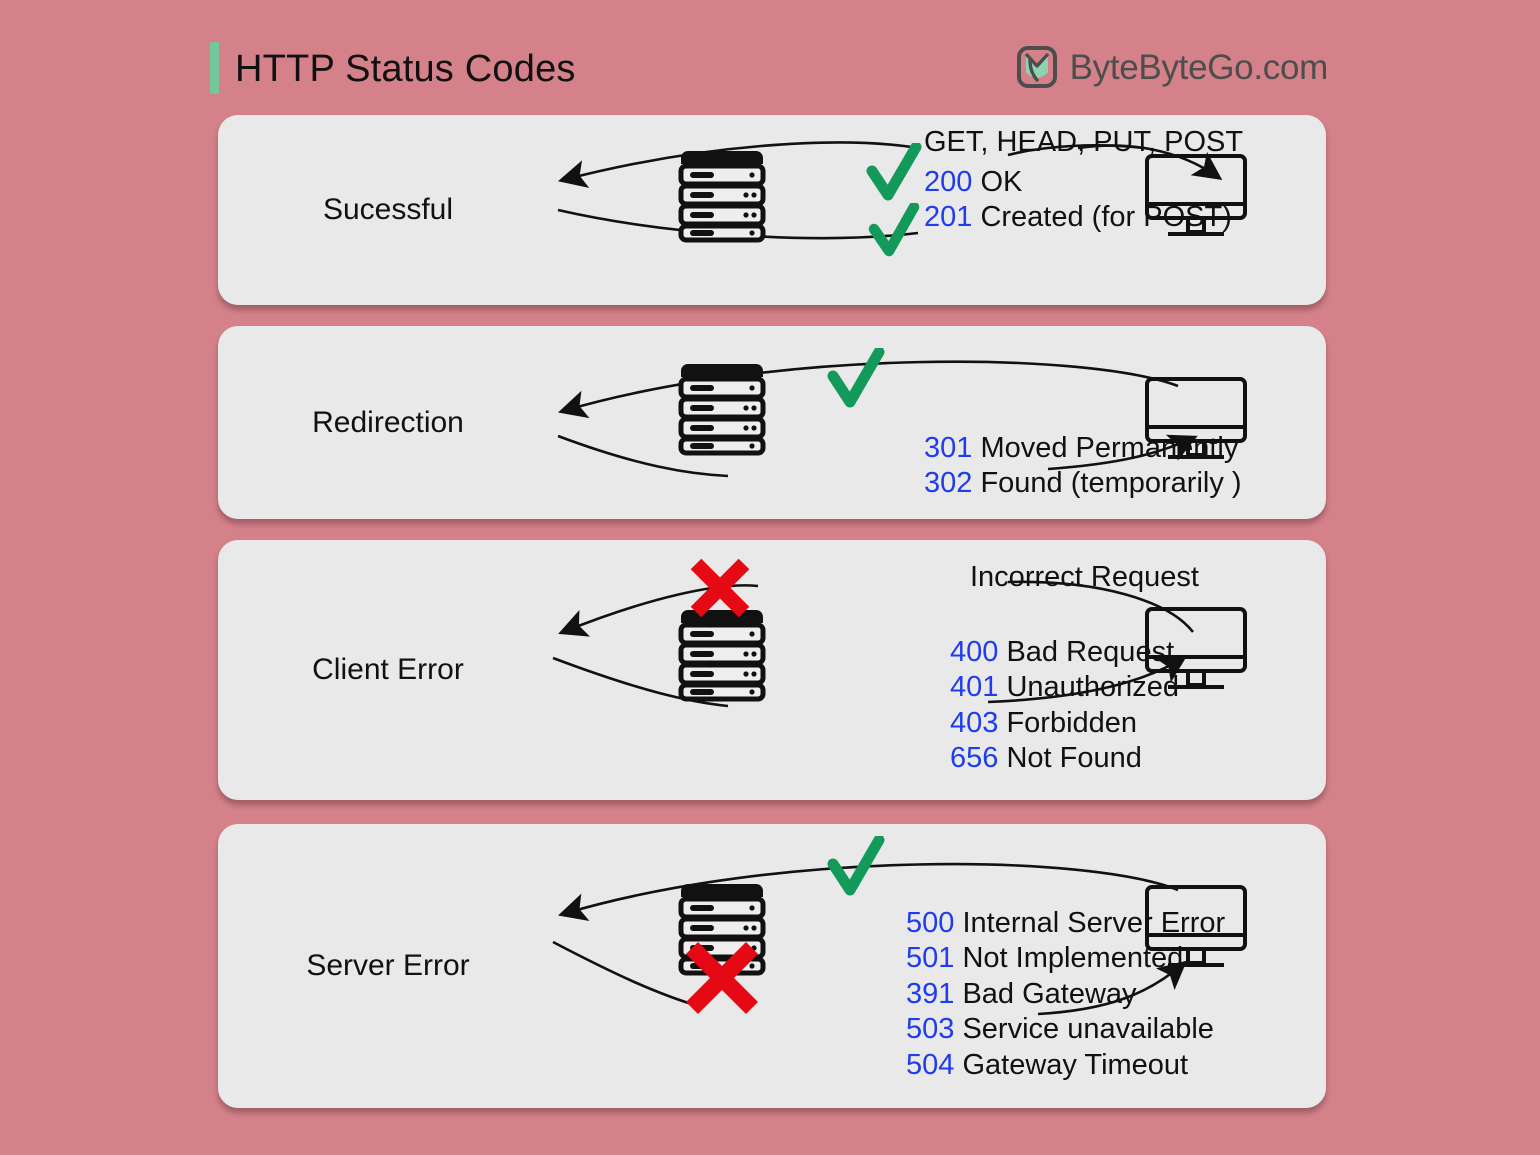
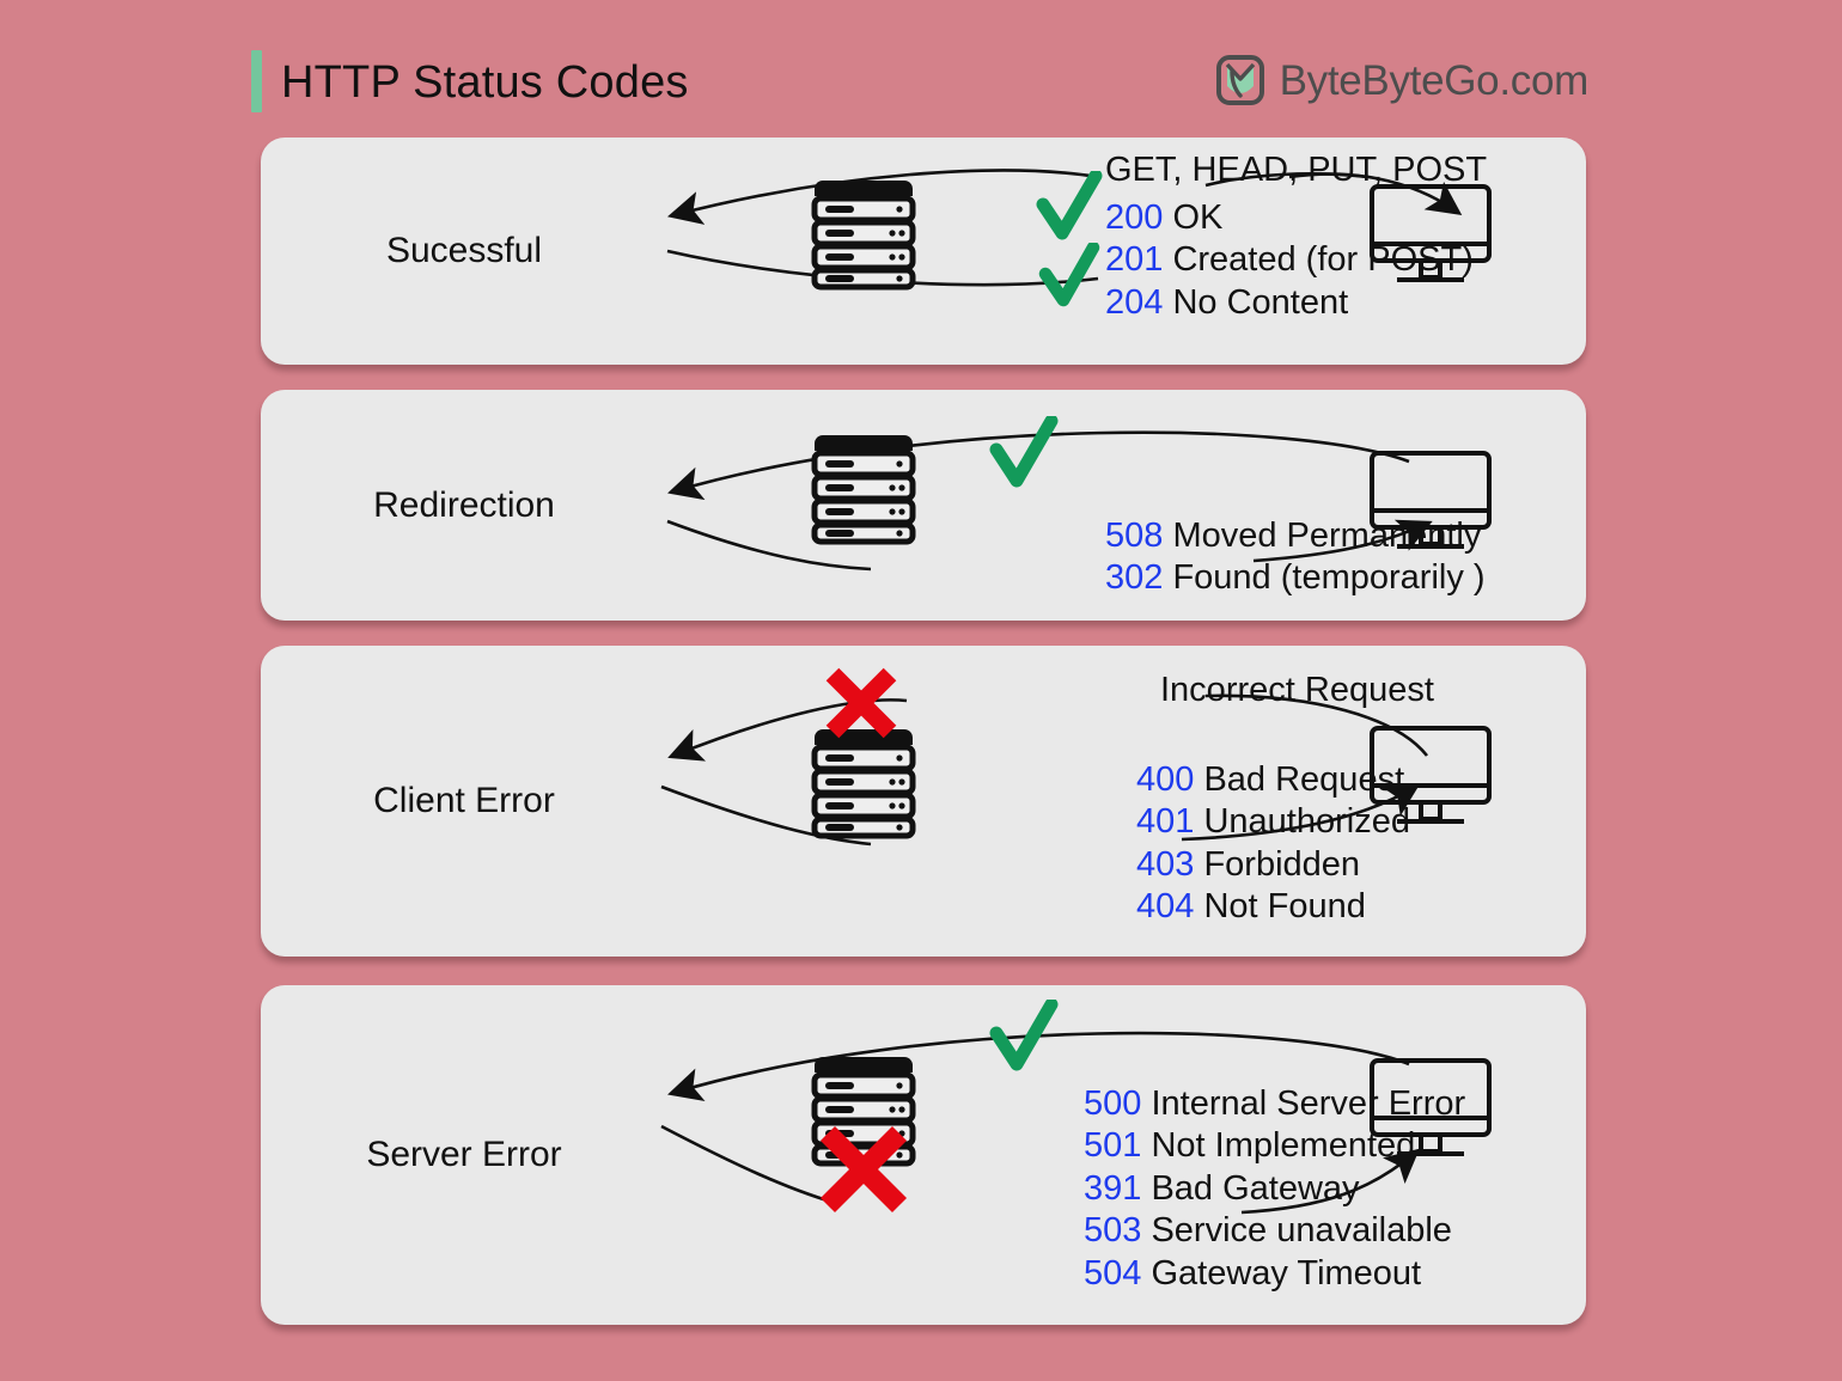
  HTTP Status Codes
  ByteByteGo.com
  Sucessful
  GET, HEAD, PUT, POST
  200 OK
  201 Created (for POST)
+ 204 No Content
  Redirection
- 301 Moved Permanently
+ 508 Moved Permanently
  302 Found (temporarily )
  Client Error
  Incorrect Request
  400 Bad Request
  401 Unauthorized
  403 Forbidden
- 656 Not Found
+ 404 Not Found
  Server Error
  500 Internal Server Error
  501 Not Implemented
  391 Bad Gateway
  503 Service unavailable
  504 Gateway Timeout
